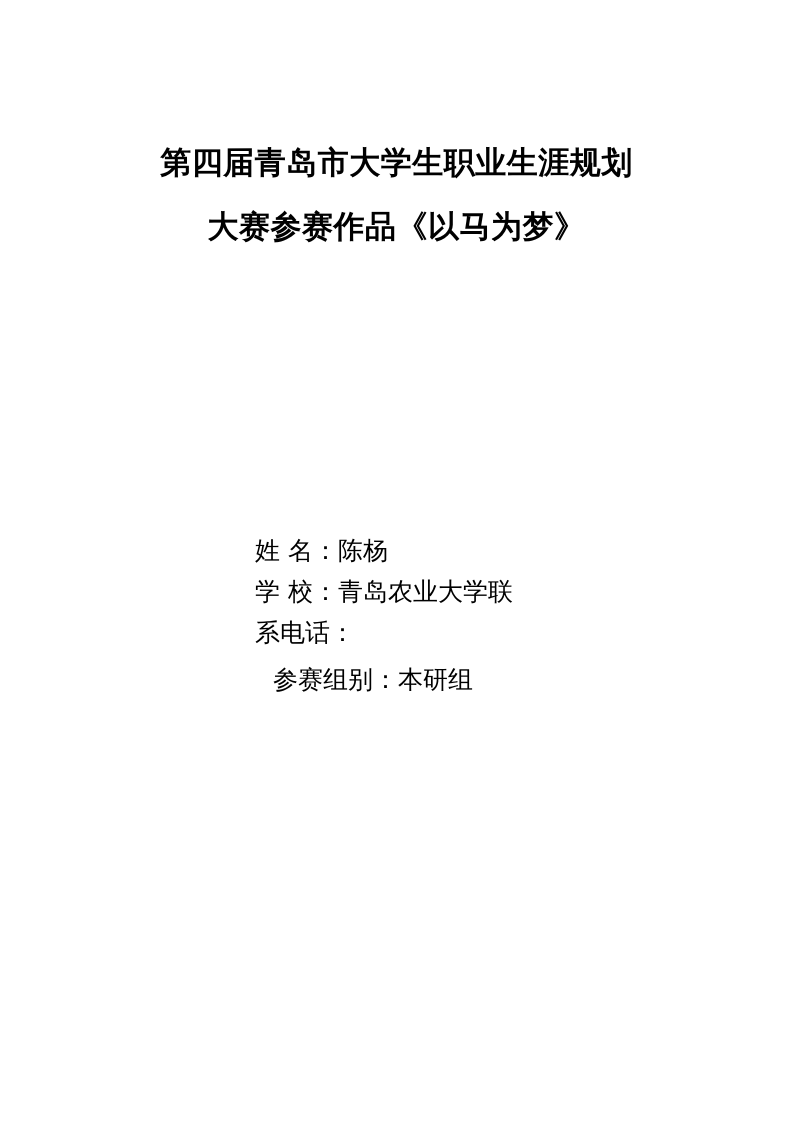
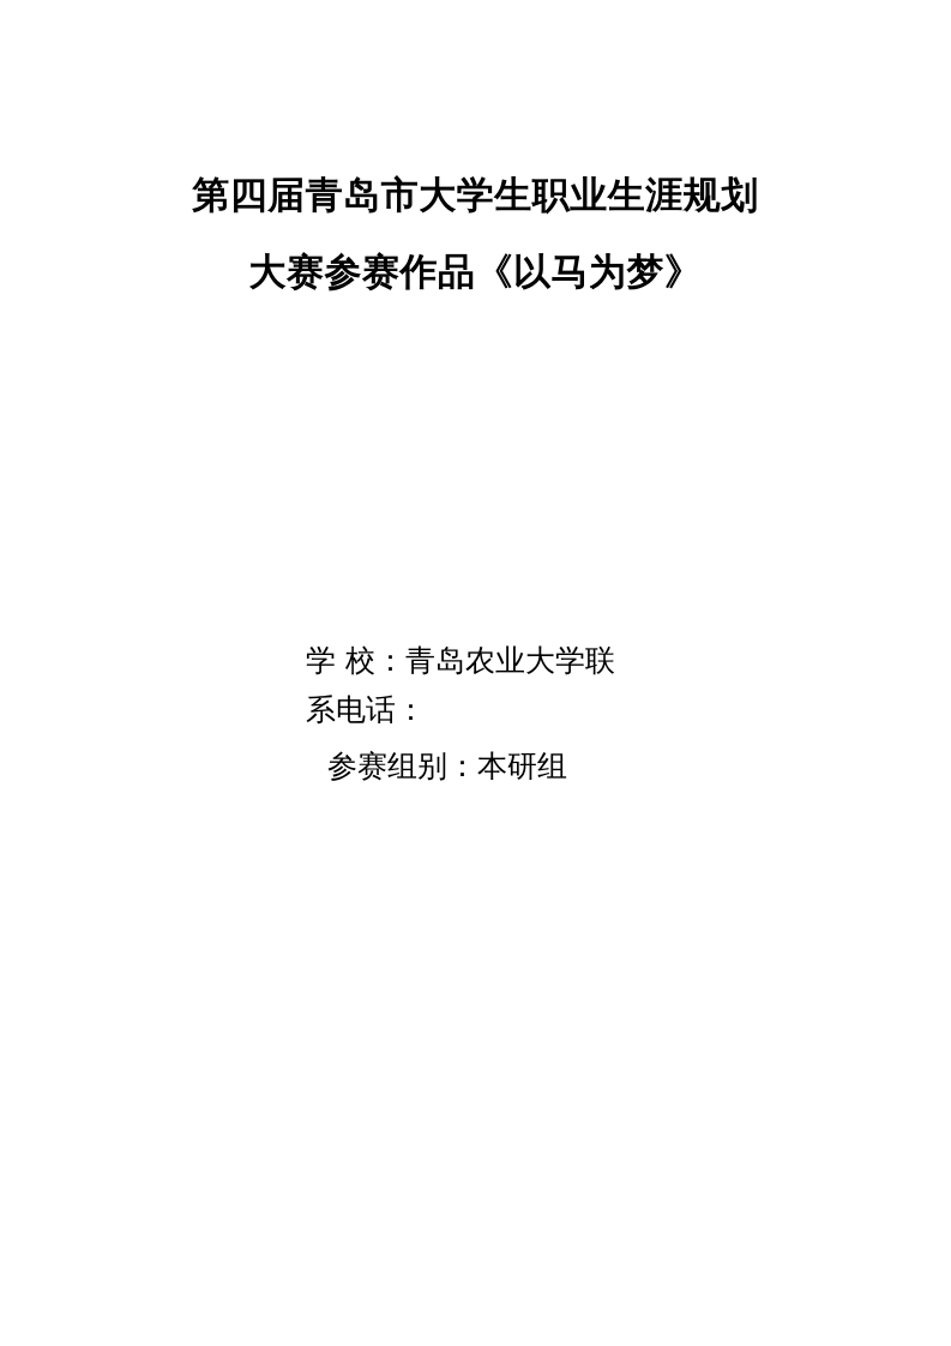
  第四届青岛市大学生职业生涯规划
  大赛参赛作品《以马为梦》
- 姓 名：陈杨
  学 校：青岛农业大学联
  系电话：
  参赛组别：本研组
